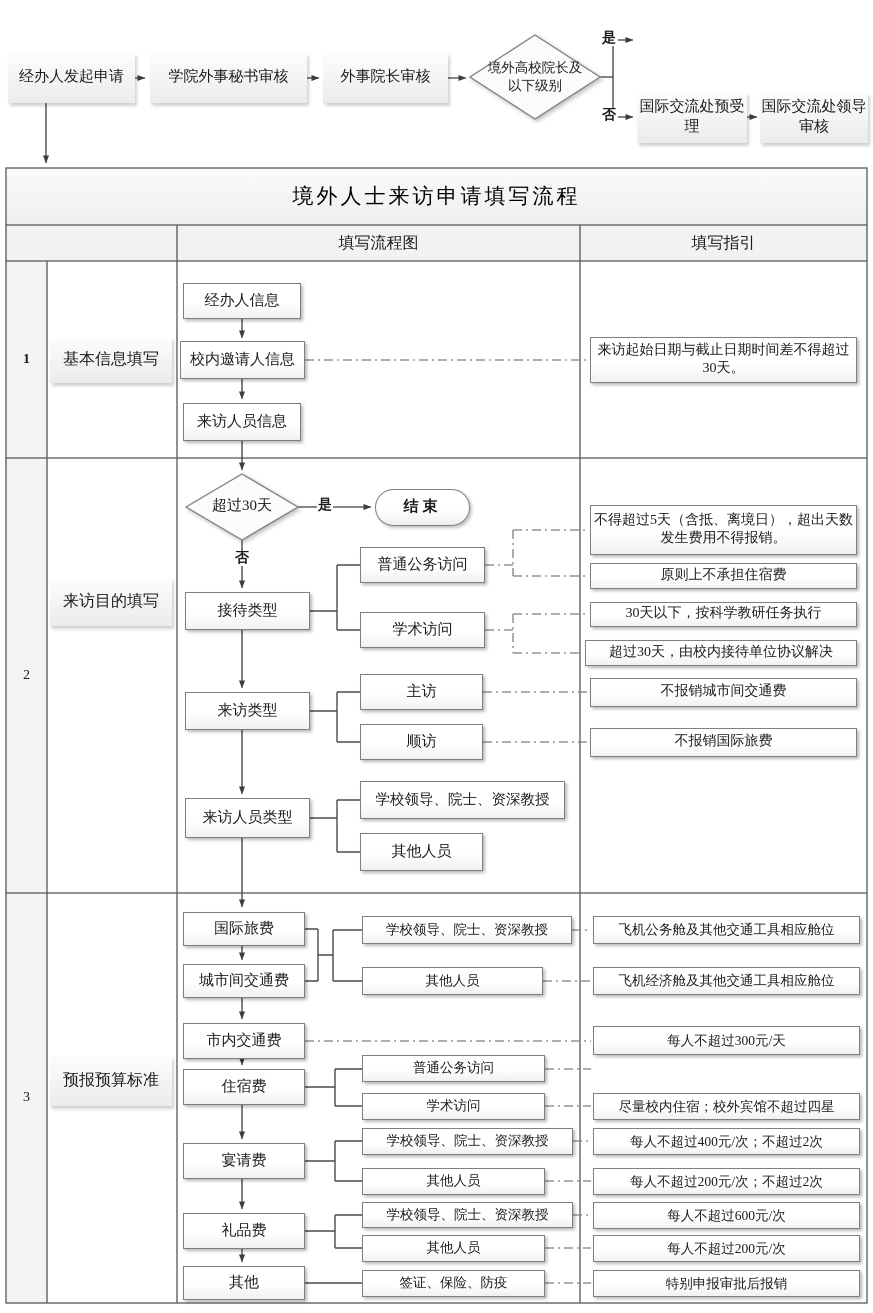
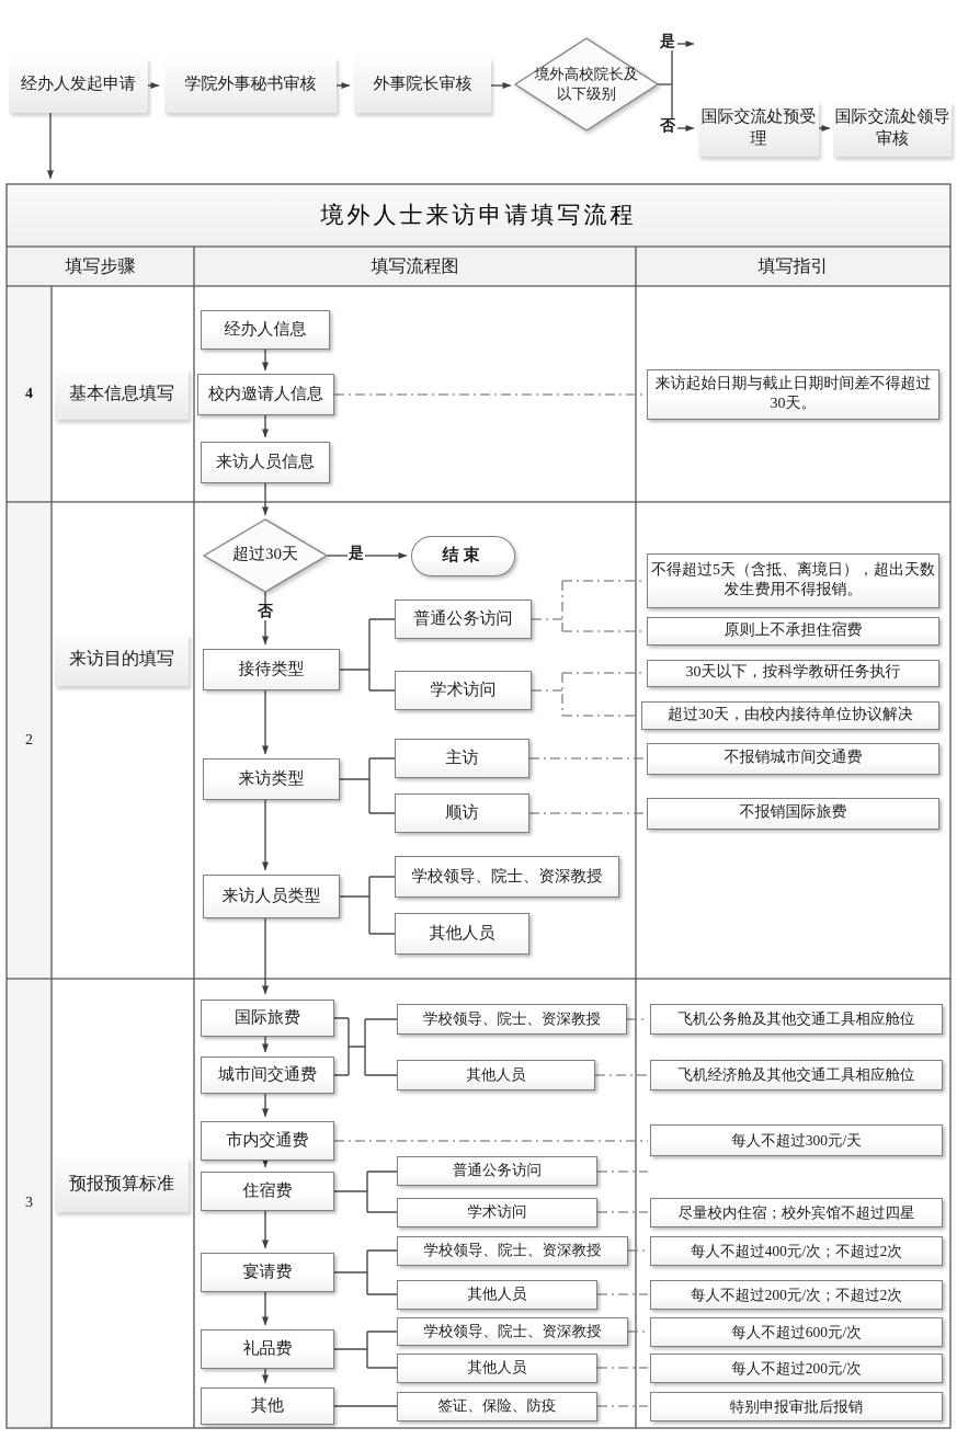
  经办人发起申请
  学院外事秘书审核
  外事院长审核
  境外高校院长及以下级别
  是
  否
  国际交流处预受理
  国际交流处领导审核
  境外人士来访申请填写流程
+ 填写步骤
  填写流程图
  填写指引
- 1
+ 4
  2
  3
  基本信息填写
  来访目的填写
  预报预算标准
  经办人信息
  校内邀请人信息
  来访人员信息
  来访起始日期与截止日期时间差不得超过30天。
  超过30天
  是
  否
  结束
  接待类型
  普通公务访问
  学术访问
  来访类型
  主访
  顺访
  来访人员类型
  学校领导、院士、资深教授
  其他人员
  不得超过5天（含抵、离境日），超出天数发生费用不得报销。
  原则上不承担住宿费
  30天以下，按科学教研任务执行
  超过30天，由校内接待单位协议解决
  不报销城市间交通费
  不报销国际旅费
  国际旅费
  城市间交通费
  学校领导、院士、资深教授
  其他人员
  市内交通费
  住宿费
  普通公务访问
  学术访问
  宴请费
  学校领导、院士、资深教授
  其他人员
  礼品费
  学校领导、院士、资深教授
  其他人员
  其他
  签证、保险、防疫
  飞机公务舱及其他交通工具相应舱位
  飞机经济舱及其他交通工具相应舱位
  每人不超过300元/天
  尽量校内住宿；校外宾馆不超过四星
  每人不超过400元/次；不超过2次
  每人不超过200元/次；不超过2次
  每人不超过600元/次
  每人不超过200元/次
  特别申报审批后报销
